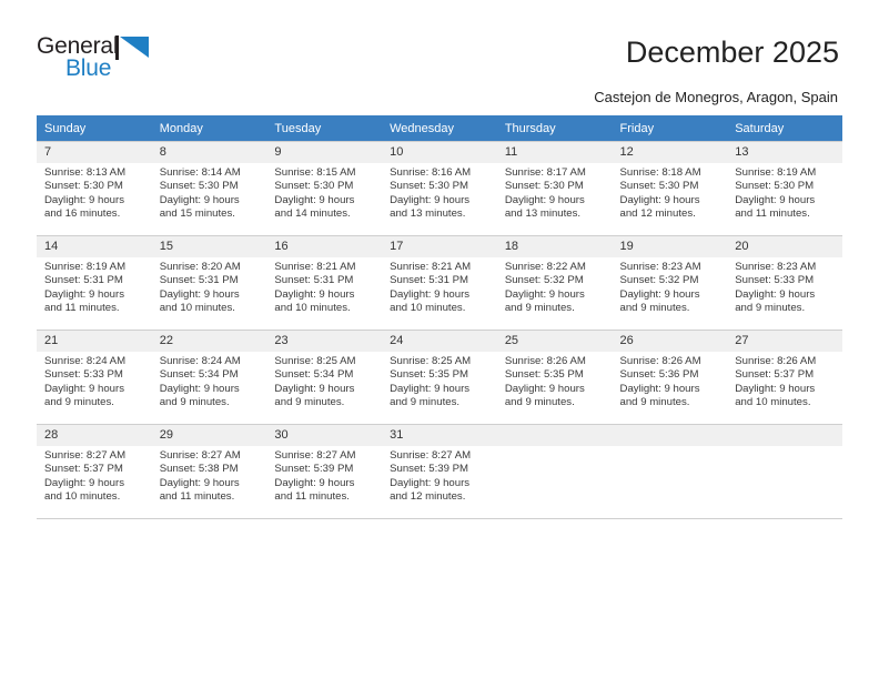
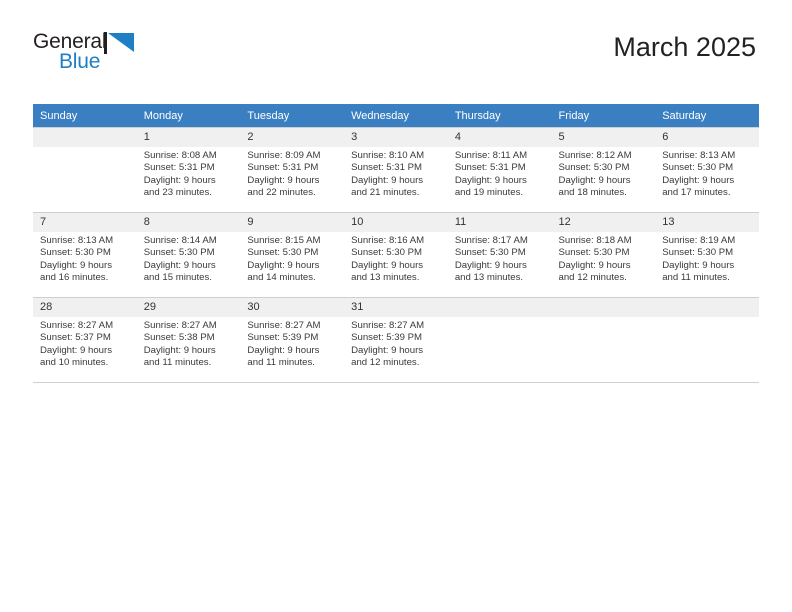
  Genera
  Blue
- December 2025
+ March 2025
- Castejon de Monegros, Aragon, Spain
  Sunday	Monday	Tuesday	Wednesday	Thursday	Friday	Saturday
+ 	1Sunrise: 8:08 AMSunset: 5:31 PMDaylight: 9 hoursand 23 minutes.	2Sunrise: 8:09 AMSunset: 5:31 PMDaylight: 9 hoursand 22 minutes.	3Sunrise: 8:10 AMSunset: 5:31 PMDaylight: 9 hoursand 21 minutes.	4Sunrise: 8:11 AMSunset: 5:31 PMDaylight: 9 hoursand 19 minutes.	5Sunrise: 8:12 AMSunset: 5:30 PMDaylight: 9 hoursand 18 minutes.	6Sunrise: 8:13 AMSunset: 5:30 PMDaylight: 9 hoursand 17 minutes.
  7Sunrise: 8:13 AMSunset: 5:30 PMDaylight: 9 hoursand 16 minutes.	8Sunrise: 8:14 AMSunset: 5:30 PMDaylight: 9 hoursand 15 minutes.	9Sunrise: 8:15 AMSunset: 5:30 PMDaylight: 9 hoursand 14 minutes.	10Sunrise: 8:16 AMSunset: 5:30 PMDaylight: 9 hoursand 13 minutes.	11Sunrise: 8:17 AMSunset: 5:30 PMDaylight: 9 hoursand 13 minutes.	12Sunrise: 8:18 AMSunset: 5:30 PMDaylight: 9 hoursand 12 minutes.	13Sunrise: 8:19 AMSunset: 5:30 PMDaylight: 9 hoursand 11 minutes.
- 14Sunrise: 8:19 AMSunset: 5:31 PMDaylight: 9 hoursand 11 minutes.	15Sunrise: 8:20 AMSunset: 5:31 PMDaylight: 9 hoursand 10 minutes.	16Sunrise: 8:21 AMSunset: 5:31 PMDaylight: 9 hoursand 10 minutes.	17Sunrise: 8:21 AMSunset: 5:31 PMDaylight: 9 hoursand 10 minutes.	18Sunrise: 8:22 AMSunset: 5:32 PMDaylight: 9 hoursand 9 minutes.	19Sunrise: 8:23 AMSunset: 5:32 PMDaylight: 9 hoursand 9 minutes.	20Sunrise: 8:23 AMSunset: 5:33 PMDaylight: 9 hoursand 9 minutes.
- 21Sunrise: 8:24 AMSunset: 5:33 PMDaylight: 9 hoursand 9 minutes.	22Sunrise: 8:24 AMSunset: 5:34 PMDaylight: 9 hoursand 9 minutes.	23Sunrise: 8:25 AMSunset: 5:34 PMDaylight: 9 hoursand 9 minutes.	24Sunrise: 8:25 AMSunset: 5:35 PMDaylight: 9 hoursand 9 minutes.	25Sunrise: 8:26 AMSunset: 5:35 PMDaylight: 9 hoursand 9 minutes.	26Sunrise: 8:26 AMSunset: 5:36 PMDaylight: 9 hoursand 9 minutes.	27Sunrise: 8:26 AMSunset: 5:37 PMDaylight: 9 hoursand 10 minutes.
  28Sunrise: 8:27 AMSunset: 5:37 PMDaylight: 9 hoursand 10 minutes.	29Sunrise: 8:27 AMSunset: 5:38 PMDaylight: 9 hoursand 11 minutes.	30Sunrise: 8:27 AMSunset: 5:39 PMDaylight: 9 hoursand 11 minutes.	31Sunrise: 8:27 AMSunset: 5:39 PMDaylight: 9 hoursand 12 minutes.
